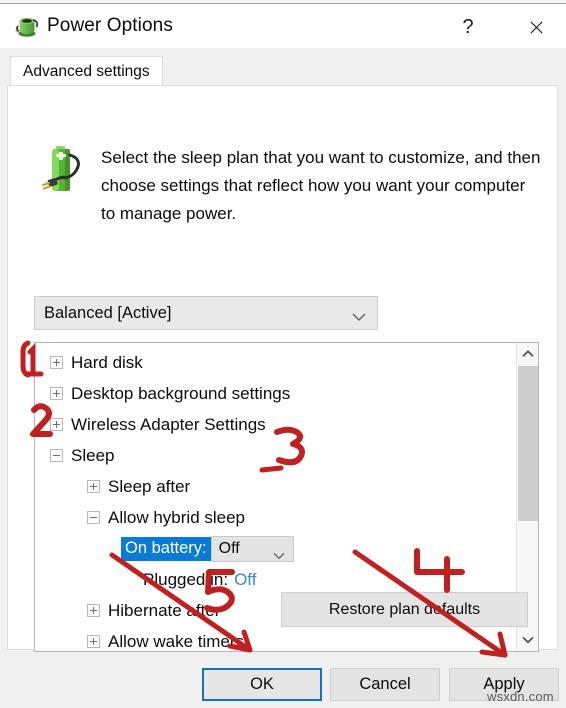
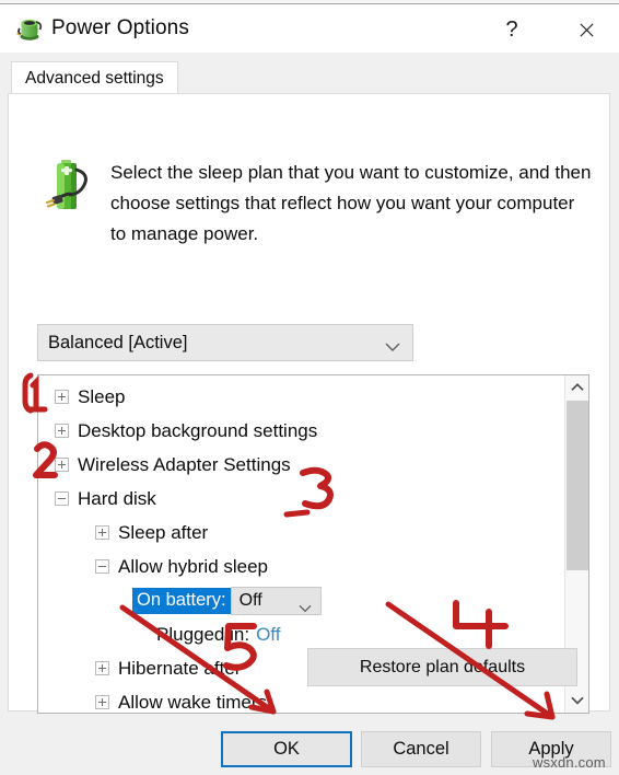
  Power Options
  ?
  Advanced settings
  Select the sleep plan that you want to customize, and then choose settings that reflect how you want your computer to manage power.
  Balanced [Active]
- Hard disk
+ Sleep
  Desktop background settings
  Wireless Adapter Settings
- Sleep
+ Hard disk
  Sleep after
  Allow hybrid sleep
  On battery:
  Off
  lugged in:
  Off
  Hibernateft
  Allow wake time
  Restore plan dfaults
  OK
  Cancel
  Apply
  wsxdn.com
